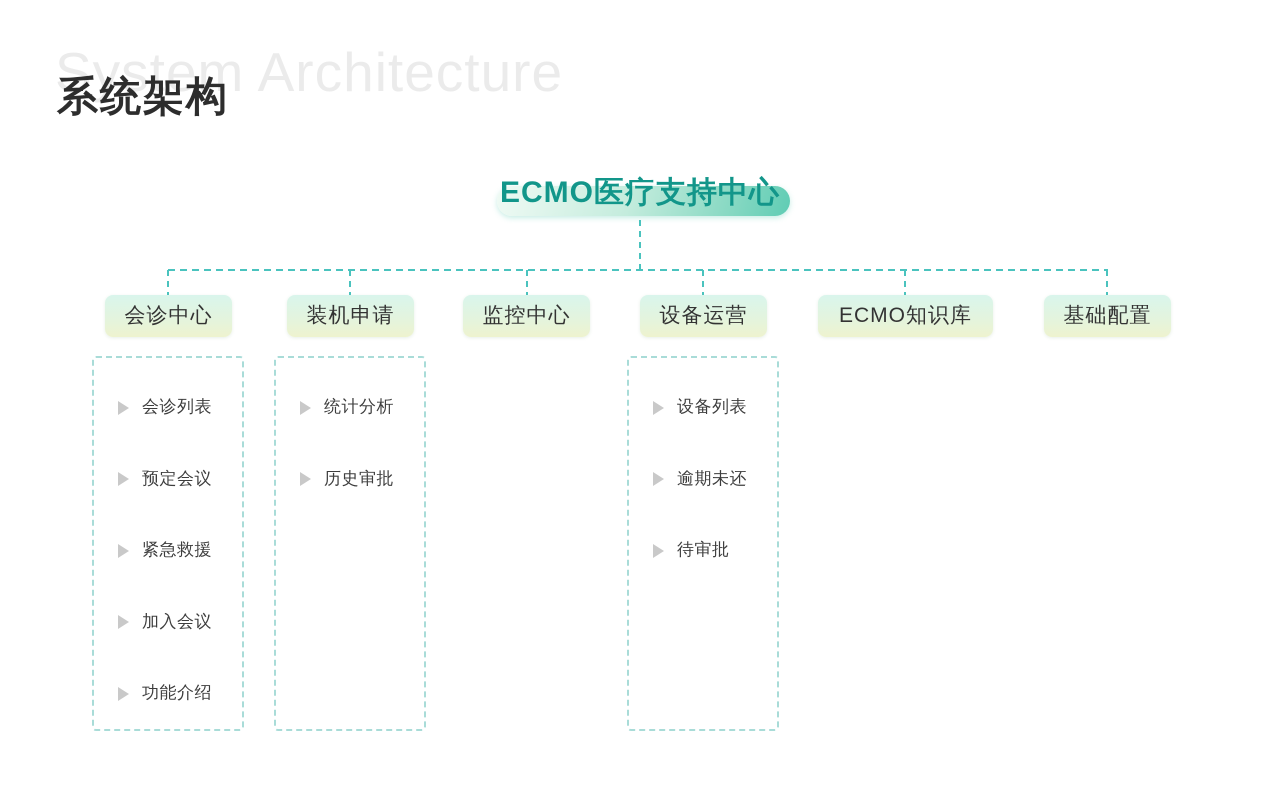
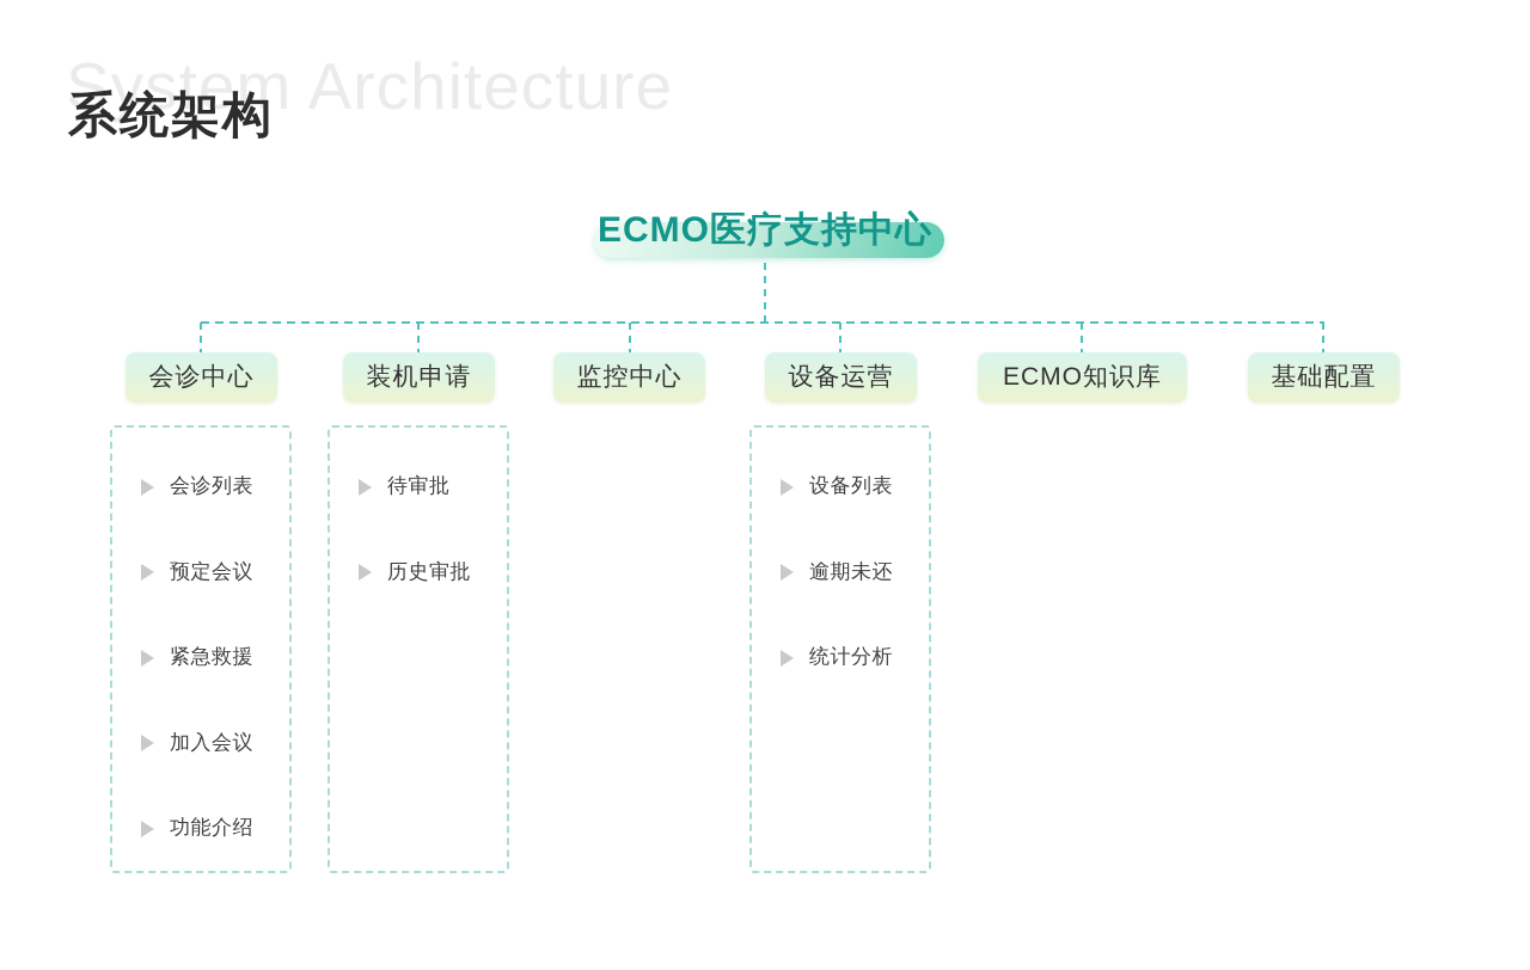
  System Architecture
  系统架构
  ECMO医疗支持中心
  会诊中心
  装机申请
  监控中心
  设备运营
  ECMO知识库
  基础配置
  会诊列表
  预定会议
  紧急救援
  加入会议
  功能介绍
- 统计分析
+ 待审批
  历史审批
  设备列表
  逾期未还
- 待审批
+ 统计分析
